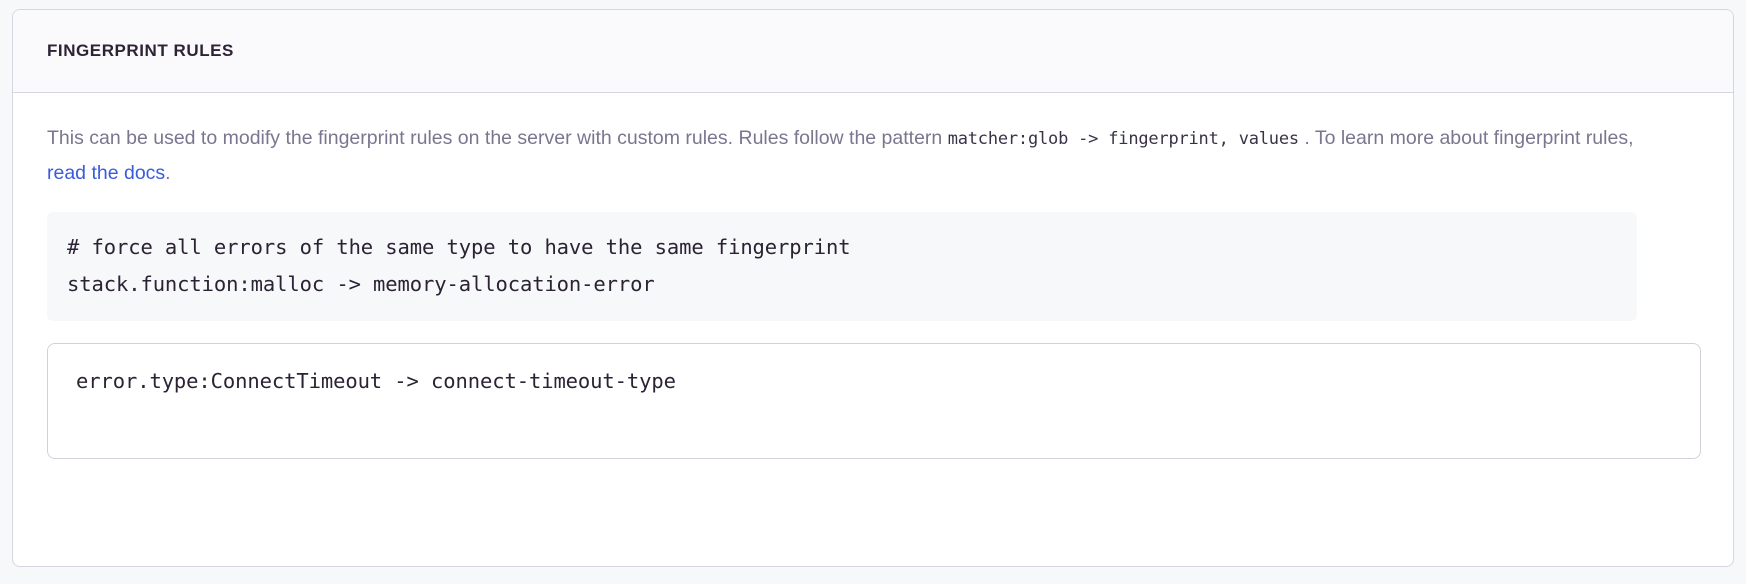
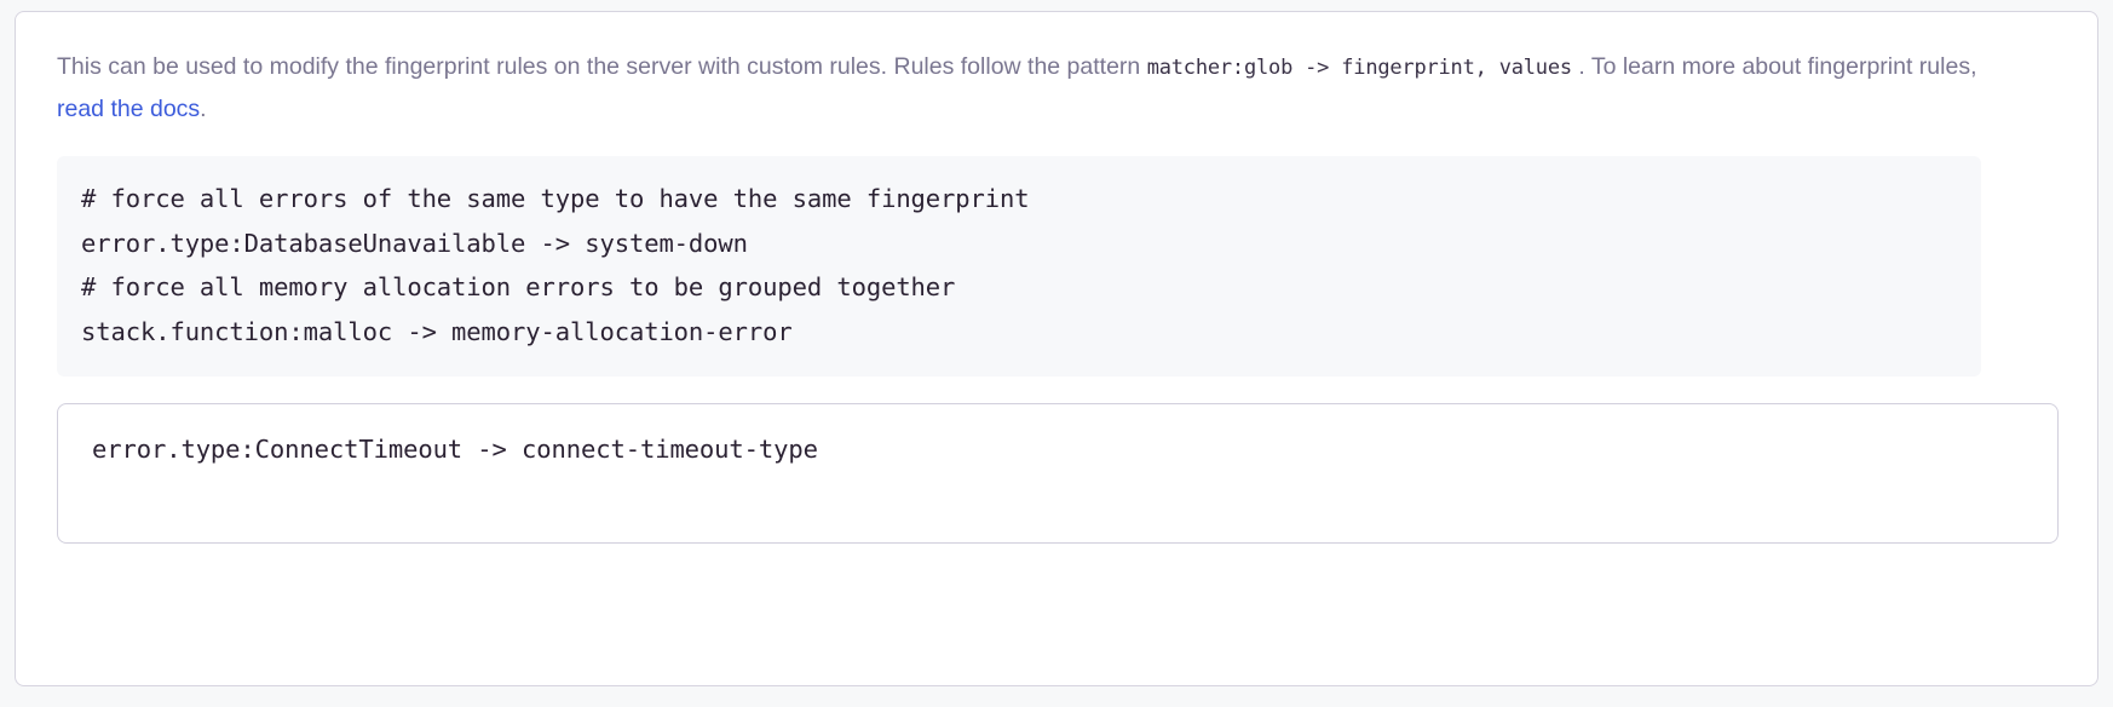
- FINGERPRINT RULES
  This can be used to modify the fingerprint rules on the server with custom rules. Rules follow the pattern matcher:glob -> fingerprint, values . To learn more about fingerprint rules, read the docs.
  # force all errors of the same type to have the same fingerprint
+ error.type:DatabaseUnavailable -> system-down
+ # force all memory allocation errors to be grouped together
  stack.function:malloc -> memory-allocation-error
  error.type:ConnectTimeout -> connect-timeout-type
